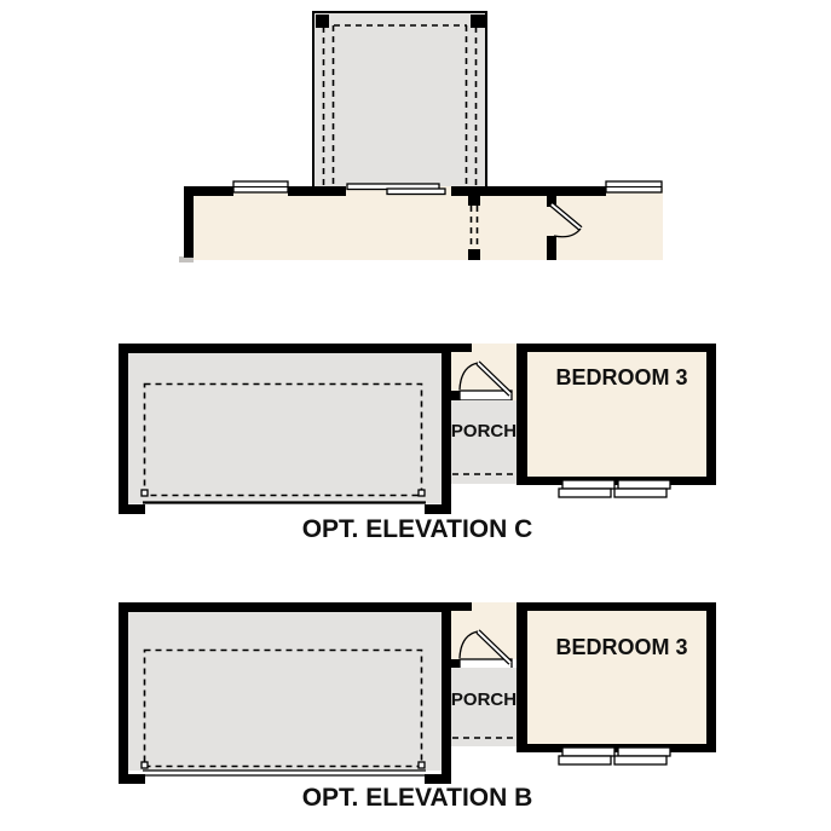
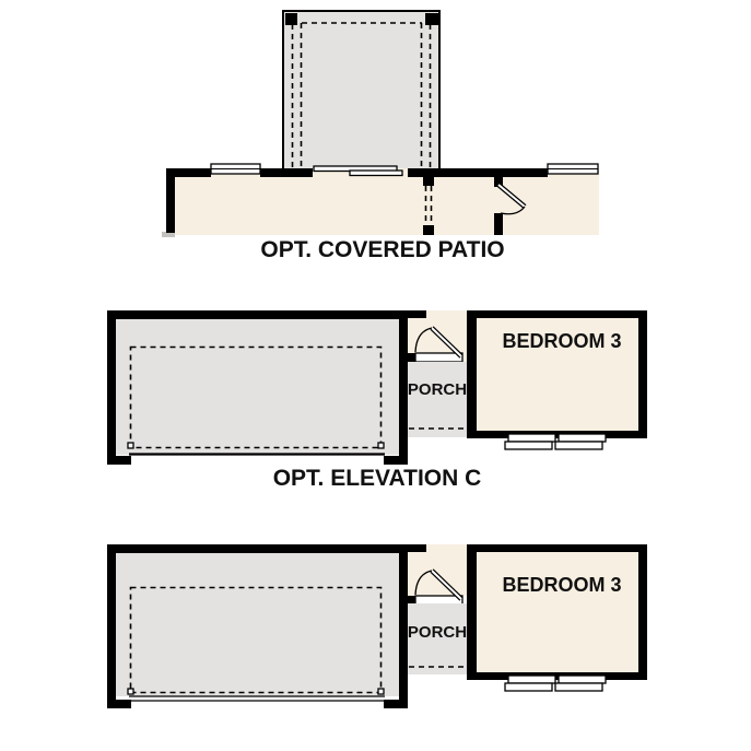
+ OPT. COVERED PATIO
  BEDROOM 3
  PORCH
  OPT. ELEVATION C
  BEDROOM 3
  PORCH
- OPT. ELEVATION B
